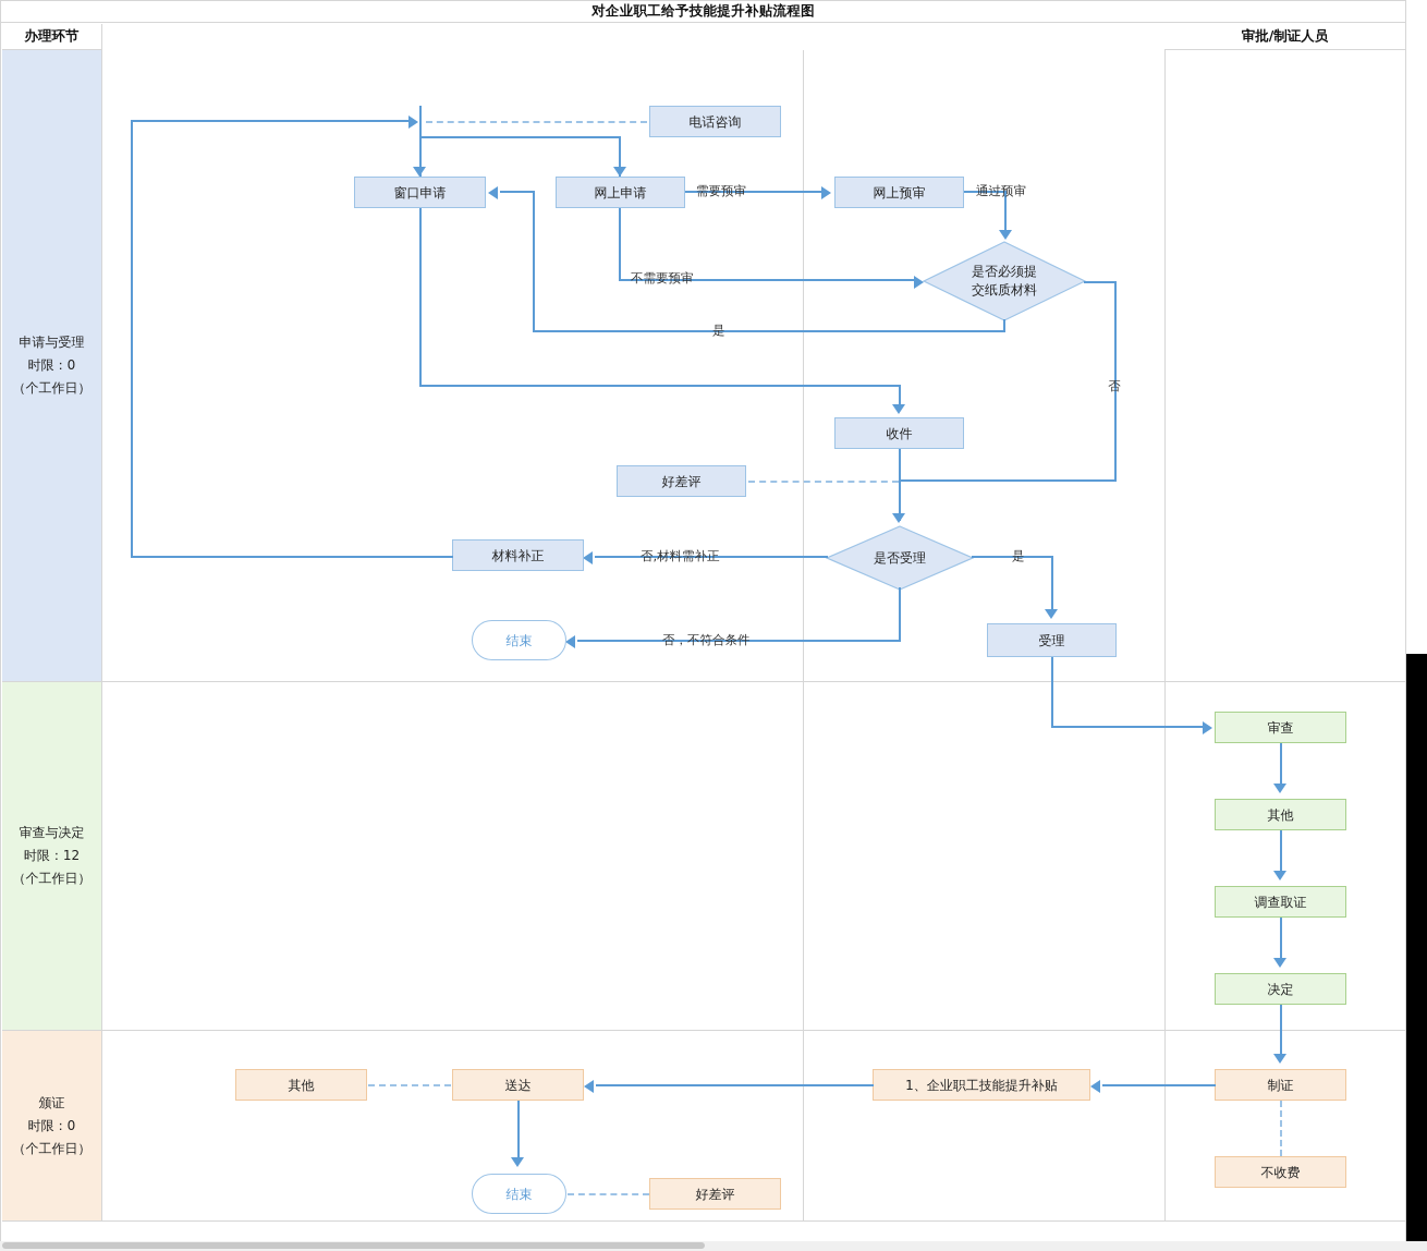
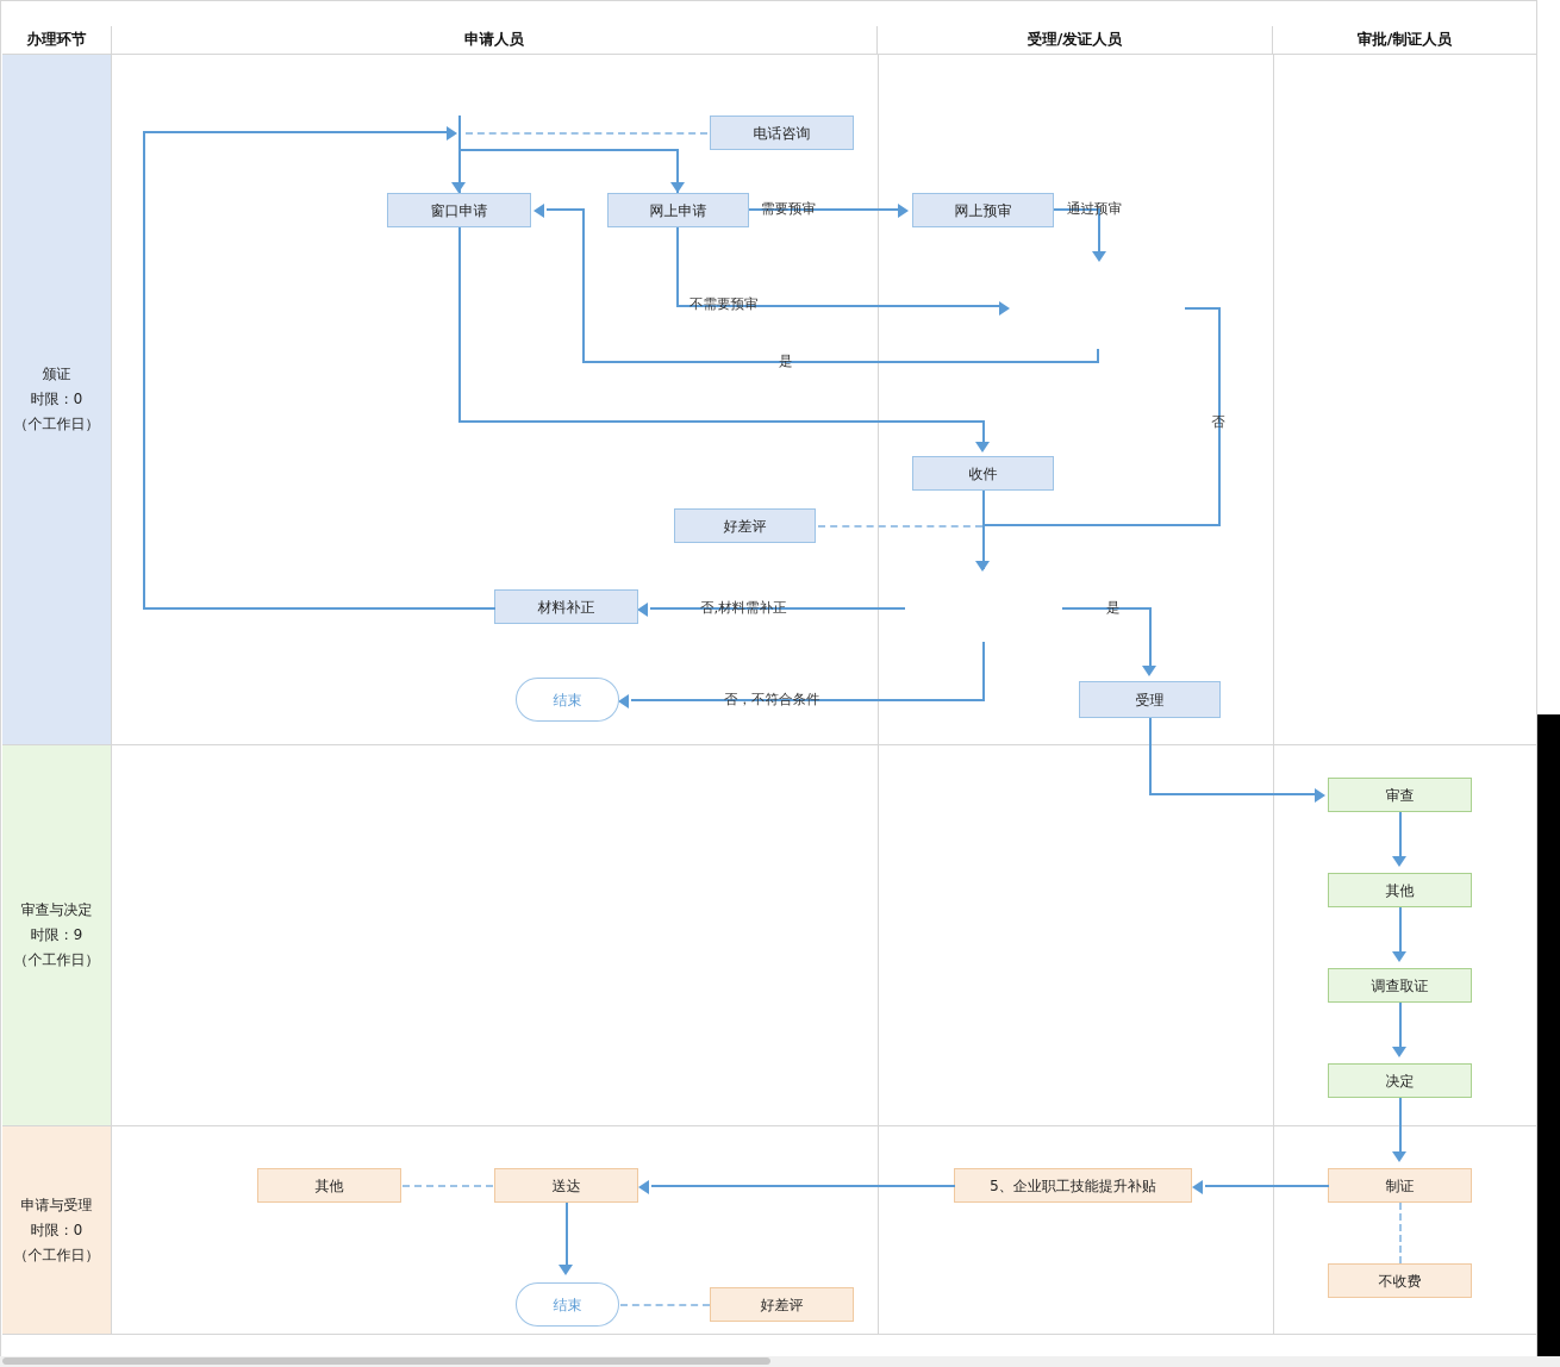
- 对企业职工给予技能提升补贴流程图
  办理环节
+ 申请人员
+ 受理/发证人员
  审批/制证人员
- 申请与受理
+ 颁证
  时限：0
  （个工作日）
  审查与决定
- 时限：12
+ 时限：9
  （个工作日）
- 颁证
+ 申请与受理
  时限：0
  （个工作日）
  电话咨询
  窗口申请
  网上申请
  需要预审
  网上预审
  通过预审
- 是否必须提
- 交纸质材料
  不需要预审
  是
  收件
  好差评
- 是否受理
  否,材料需补正
  材料补正
  否，不符合条件
  结束
  是
  受理
  审查
  其他
  调查取证
  决定
  制证
  不收费
- 1、企业职工技能提升补贴
+ 5、企业职工技能提升补贴
  送达
  其他
  结束
  好差评
